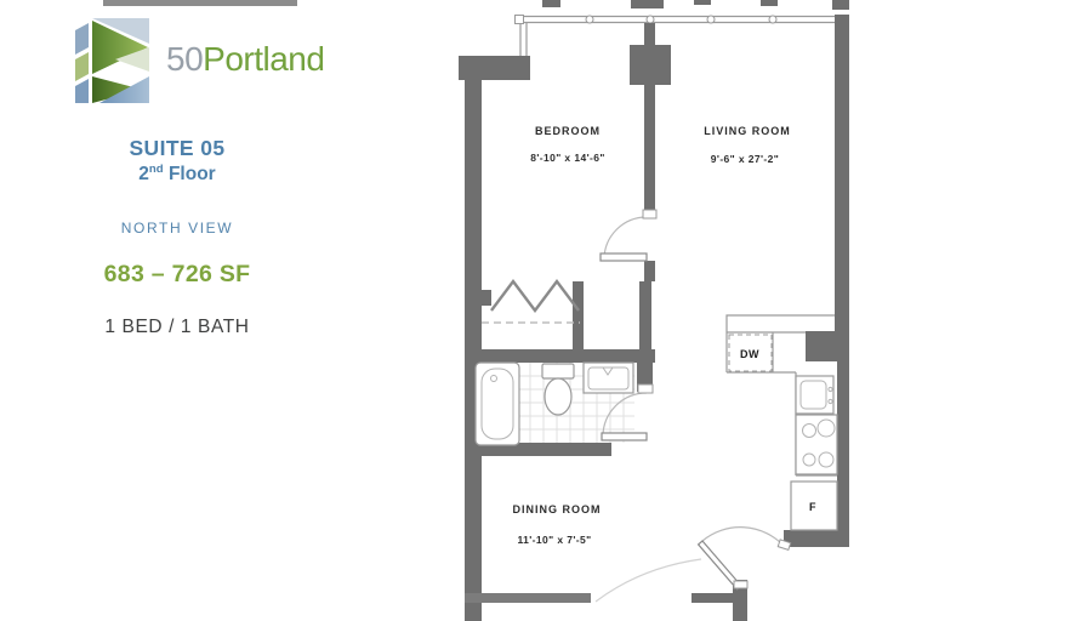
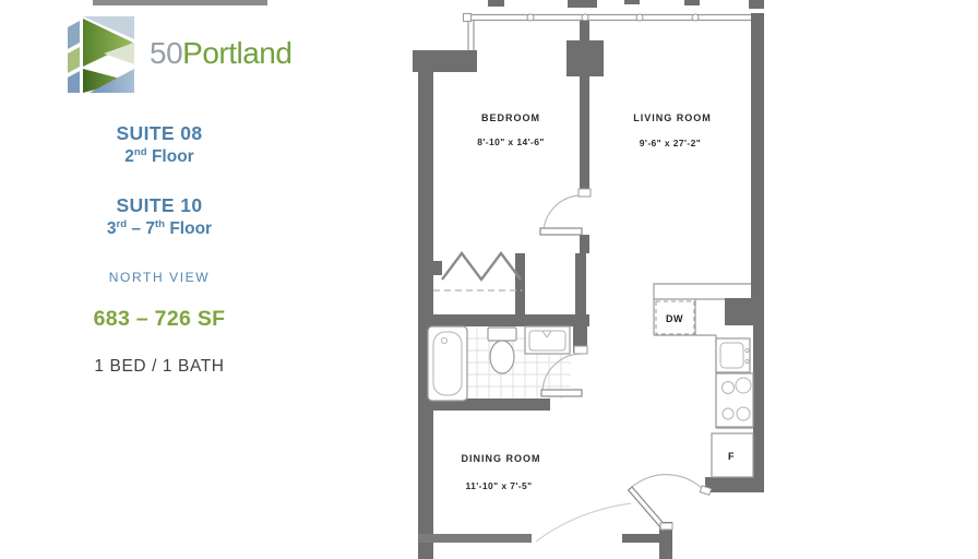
  DW
  F
  BEDROOM
  8'-10" x 14'-6"
  LIVING ROOM
  9'-6" x 27'-2"
  DINING ROOM
  11'-10" x 7'-5"
  50Portland
- SUITE 05
+ SUITE 08
  2nd Floor
+ SUITE 10
+ 3rd – 7th Floor
  NORTH VIEW
  683 – 726 SF
  1 BED / 1 BATH
